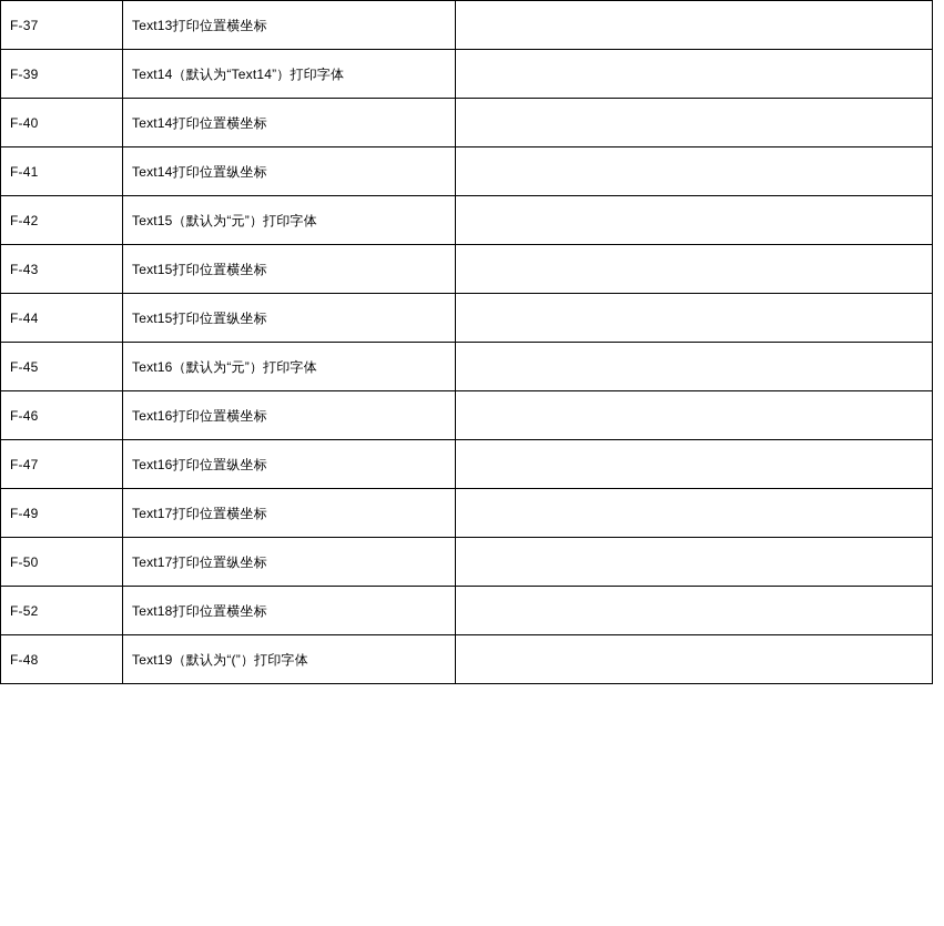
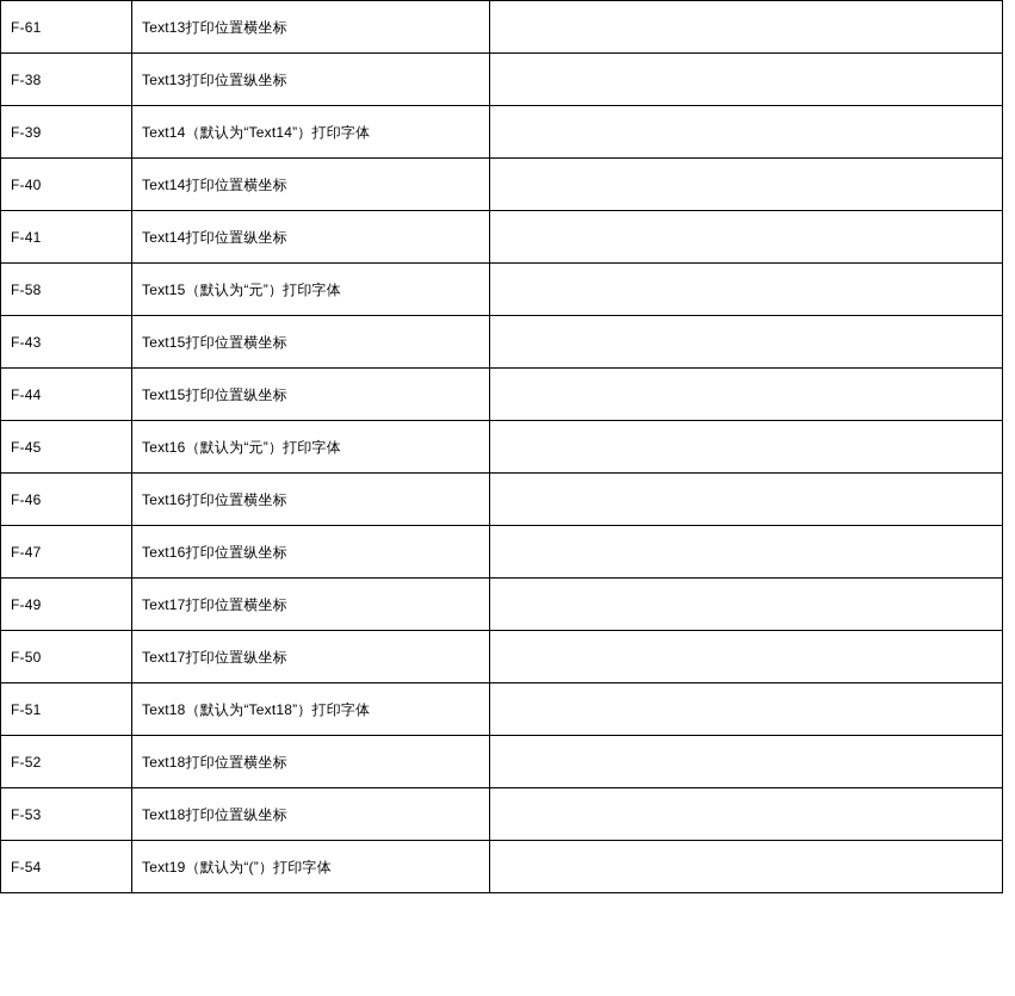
- F-37	Text13打印位置横坐标
+ F-61	Text13打印位置横坐标
+ F-38	Text13打印位置纵坐标
  F-39	Text14（默认为“Text14”）打印字体
  F-40	Text14打印位置横坐标
  F-41	Text14打印位置纵坐标
- F-42	Text15（默认为“元”）打印字体
+ F-58	Text15（默认为“元”）打印字体
  F-43	Text15打印位置横坐标
  F-44	Text15打印位置纵坐标
  F-45	Text16（默认为“元”）打印字体
  F-46	Text16打印位置横坐标
  F-47	Text16打印位置纵坐标
  F-49	Text17打印位置横坐标
  F-50	Text17打印位置纵坐标
+ F-51	Text18（默认为“Text18”）打印字体
  F-52	Text18打印位置横坐标
+ F-53	Text18打印位置纵坐标
- F-48	Text19（默认为“(”）打印字体
+ F-54	Text19（默认为“(”）打印字体
